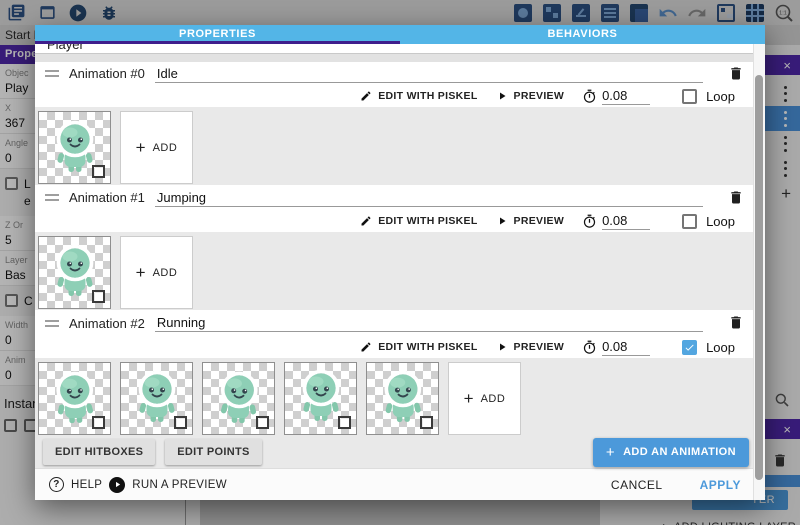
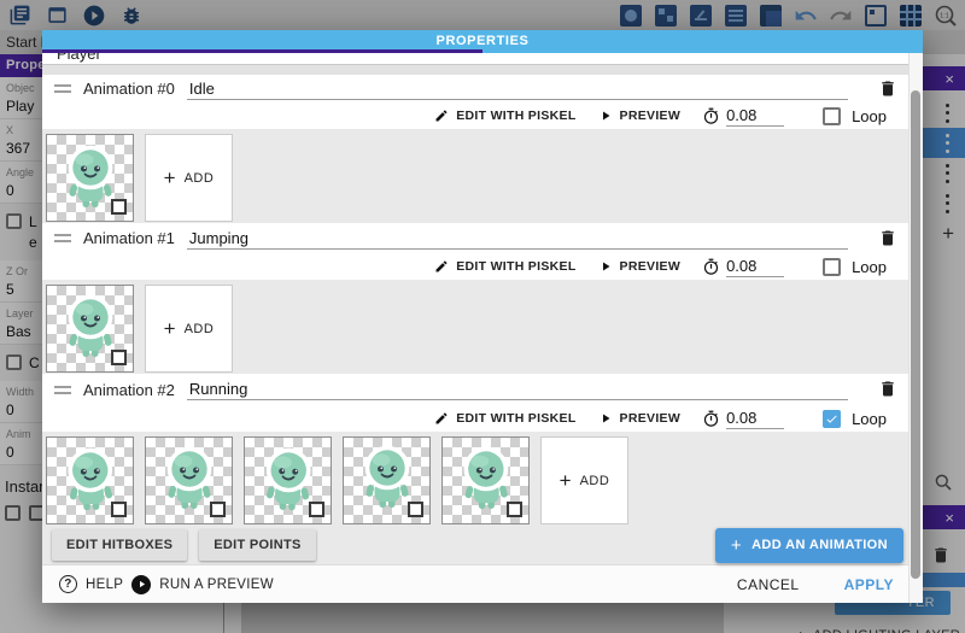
  Start
  Prop
  Objec
  Play
  X
  367
  Angle
  0
  L
  e
  Z Or
  5
  Layer
  Bas
  C
  Width
  0
  Anim
  0
  Insta
  ×
  +
  ×
  YER
  PROPERTIES
- BEHAVIORS
  Player
  Animation #0
  Idle
  EDIT WITH PISKEL
  PREVIEW
  0.08
  Loop
  +
  ADD
  Animation #1
  Jumping
  EDIT WITH PISKEL
  PREVIEW
  0.08
  Loop
  +
  ADD
  Animation #2
  Running
  EDIT WITH PISKEL
  PREVIEW
  0.08
  Loop
  +
  ADD
  EDIT HITBOXES
  EDIT POINTS
  +
  ADD AN ANIMATION
  ?
  HELP
  RUN A PREVIEW
  CANCEL
  APPLY
